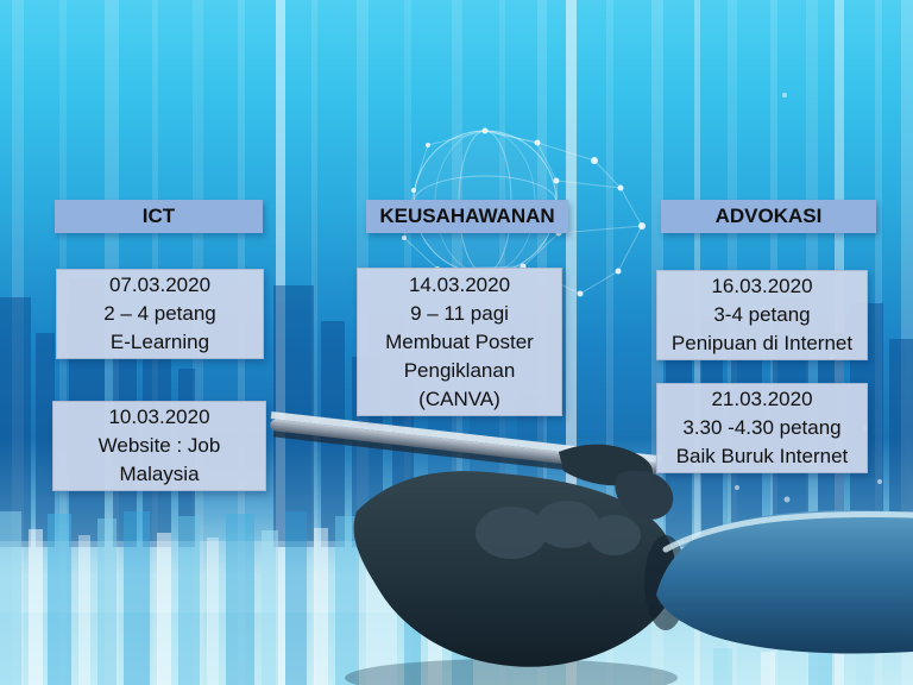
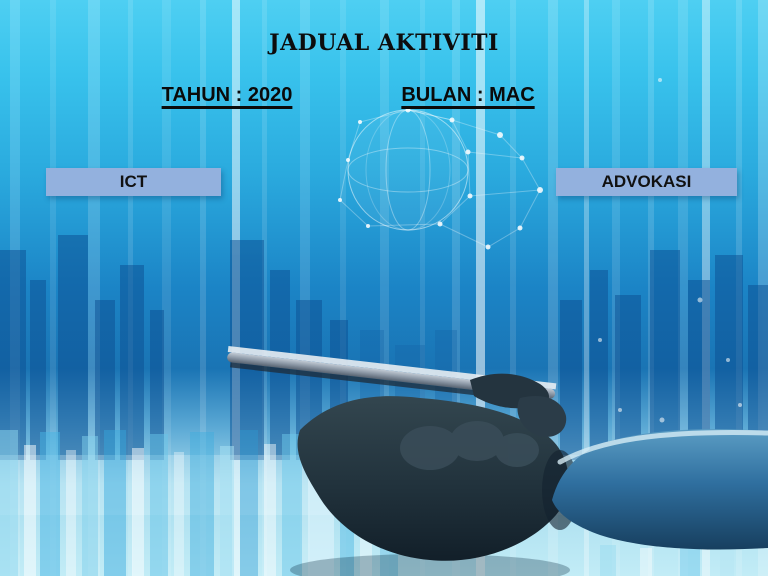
+ JADUAL AKTIVITI
+ TAHUN : 2020
+ BULAN : MAC
  ICT
- KEUSAHAWANAN
  ADVOKASI
- 07.03.2020
- 2 – 4 petang
- E-Learning
- 10.03.2020
- Website : Job
- Malaysia
- 14.03.2020
- 9 – 11 pagi
- Membuat Poster
- Pengiklanan
- (CANVA)
- 16.03.2020
- 3-4 petang
- Penipuan di Internet
- 21.03.2020
- 3.30 -4.30 petang
- Baik Buruk Internet
